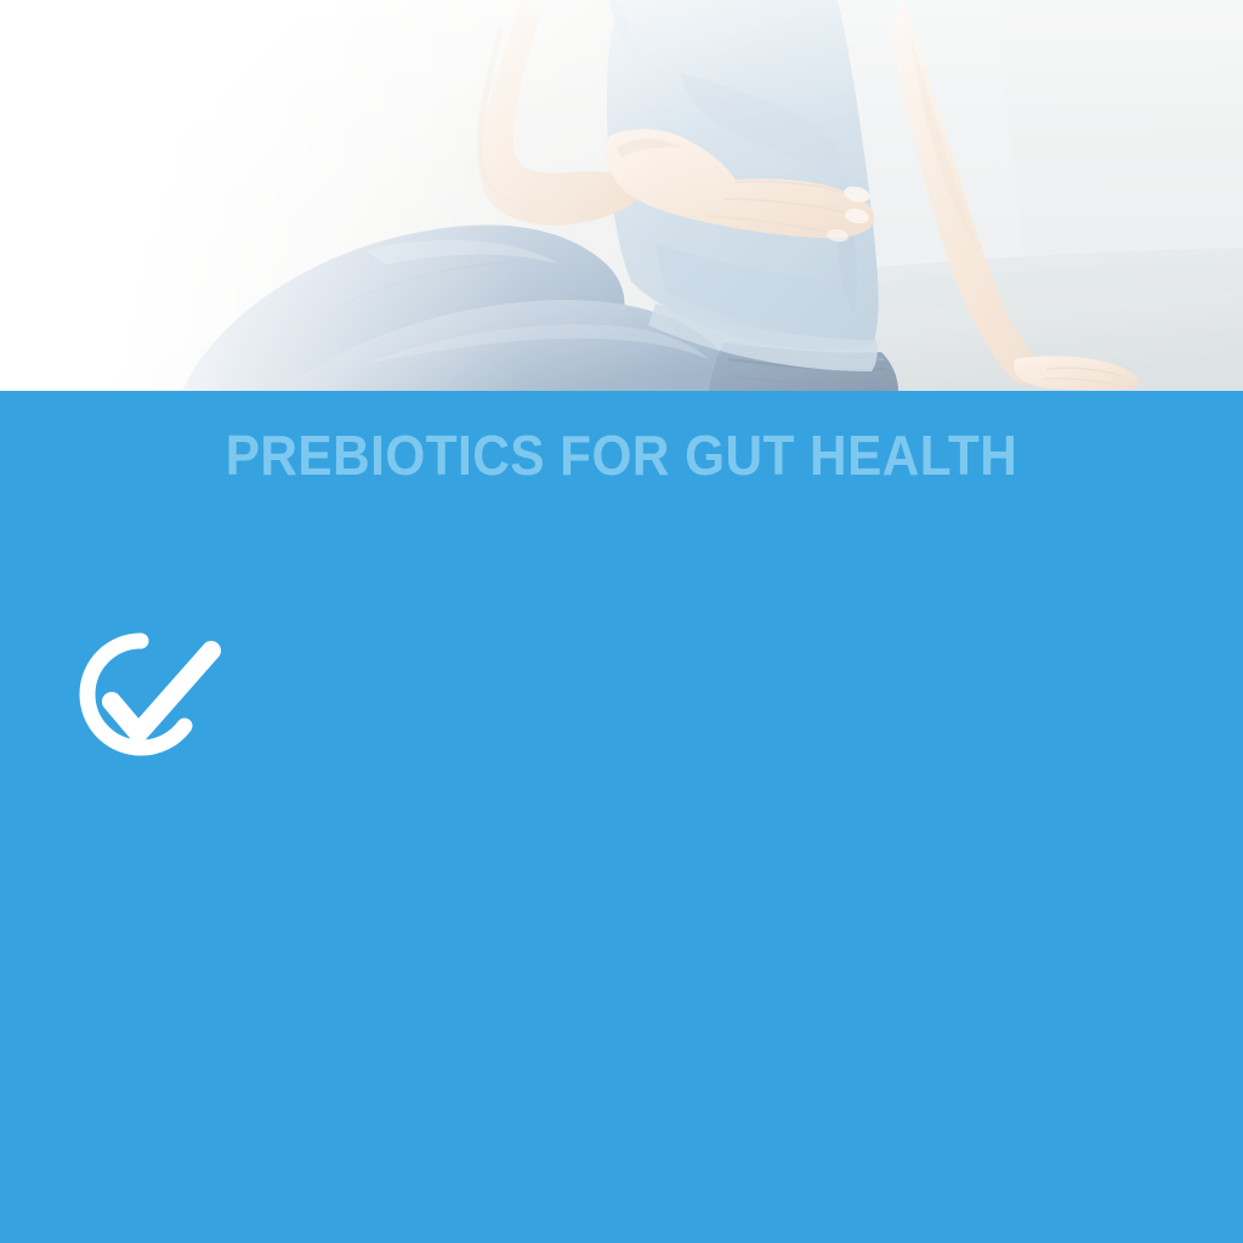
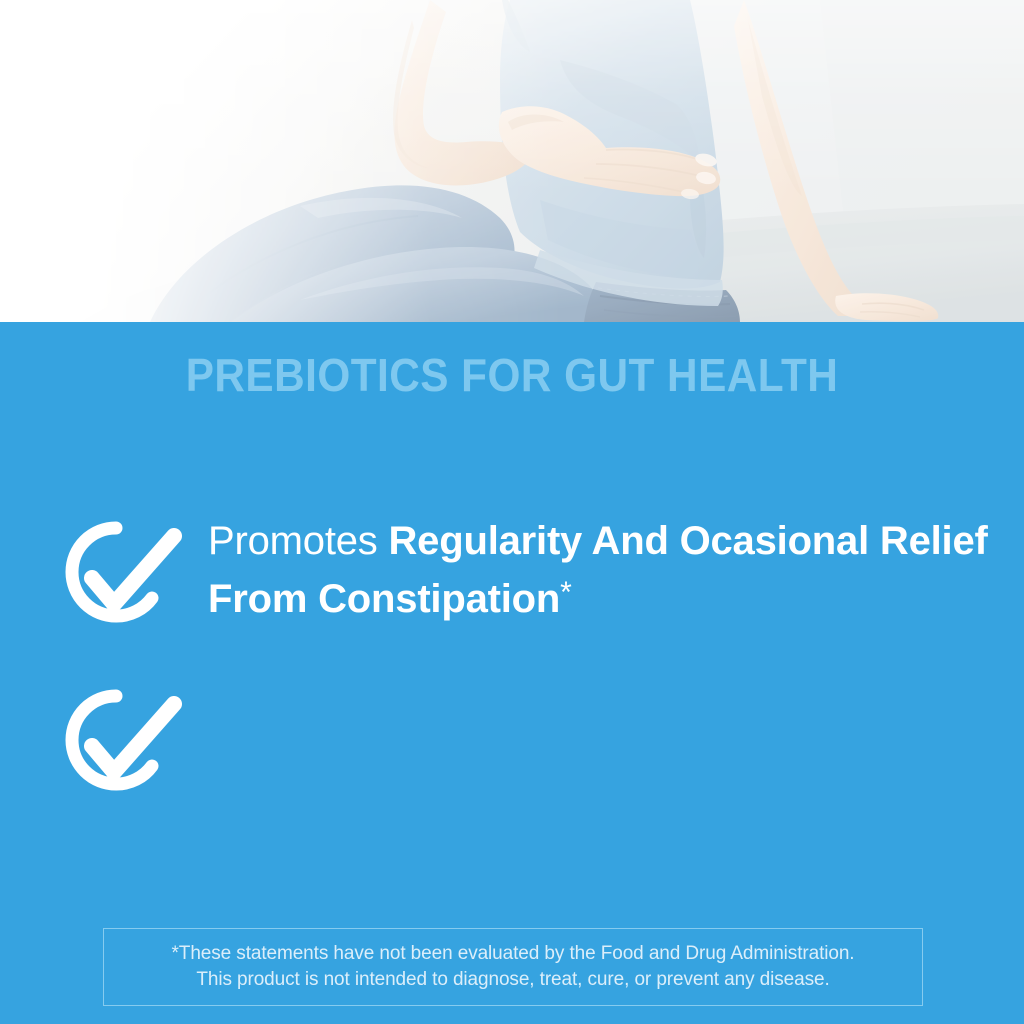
  PREBIOTICS FOR GUT HEALTH
+ Promotes Regularity And Ocasional Relief From Constipation*
+ *These statements have not been evaluated by the Food and Drug Administration.
+ This product is not intended to diagnose, treat, cure, or prevent any disease.
